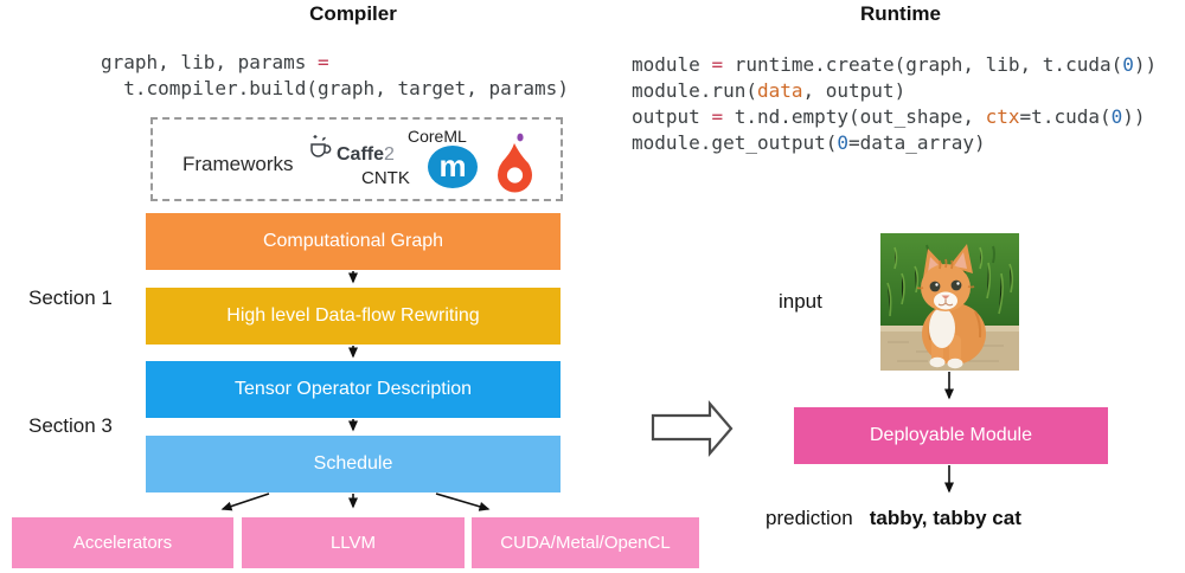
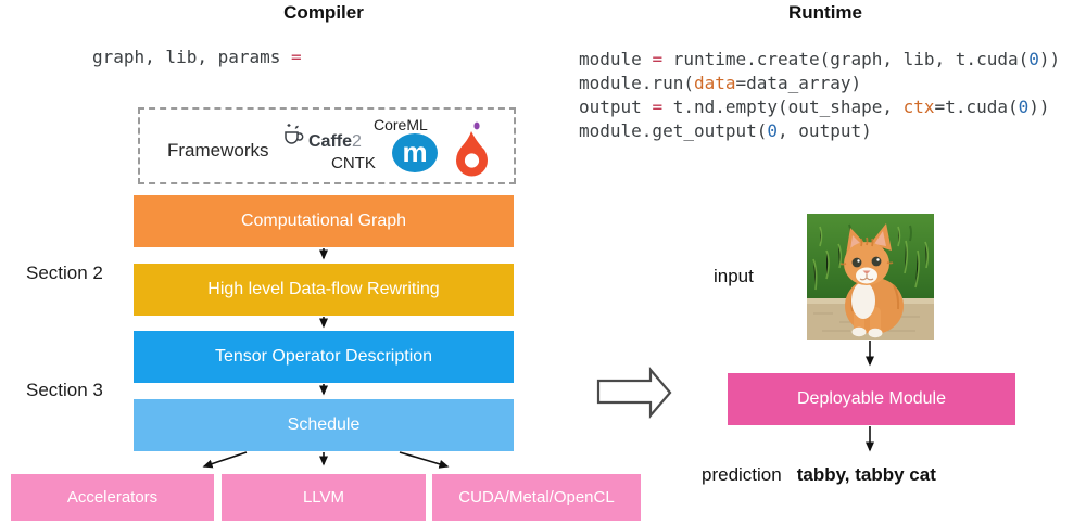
  Compiler
  Runtime
  graph, lib, params =
- t.compiler.build(graph, target, params)
  module = runtime.create(graph, lib, t.cuda(0))
- module.run(data, output)
+ module.run(data=data_array)
  output = t.nd.empty(out_shape, ctx=t.cuda(0))
- module.get_output(0=data_array)
+ module.get_output(0, output)
  Frameworks
  Caffe2
  CoreML
  CNTK
  m
- Section 1
+ Section 2
  Section 3
  Computational Graph
  High level Data-flow Rewriting
  Tensor Operator Description
  Schedule
  Accelerators
  LLVM
  CUDA/Metal/OpenCL
  input
  Deployable Module
  prediction
  tabby, tabby cat
